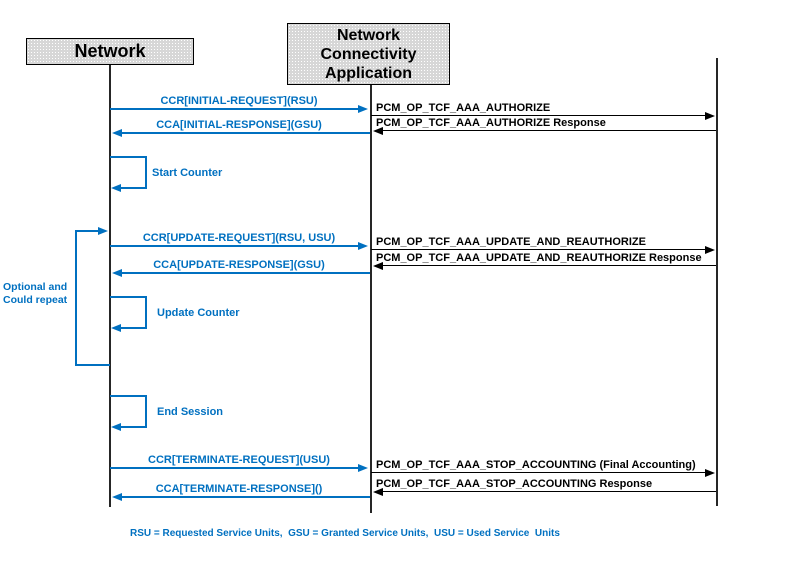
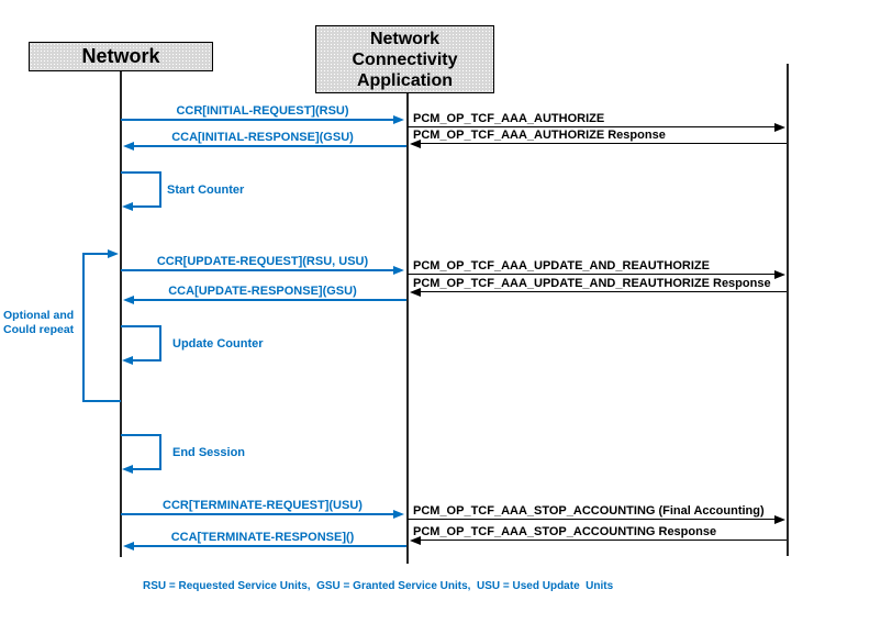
  Network
  Network Connectivity Application
  CCR[INITIAL-REQUEST](RSU)
  PCM_OP_TCF_AAA_AUTHORIZE
  PCM_OP_TCF_AAA_AUTHORIZE Response
  CCA[INITIAL-RESPONSE](GSU)
  Start Counter
  Optional and
  Could repeat
  CCR[UPDATE-REQUEST](RSU, USU)
  PCM_OP_TCF_AAA_UPDATE_AND_REAUTHORIZE
  PCM_OP_TCF_AAA_UPDATE_AND_REAUTHORIZE Response
  CCA[UPDATE-RESPONSE](GSU)
  Update Counter
  End Session
  CCR[TERMINATE-REQUEST](USU)
  PCM_OP_TCF_AAA_STOP_ACCOUNTING (Final Accounting)
  PCM_OP_TCF_AAA_STOP_ACCOUNTING Response
  CCA[TERMINATE-RESPONSE]()
- RSU = Requested Service Units, GSU = Granted Service Units, USU = Used Service Units
+ RSU = Requested Service Units, GSU = Granted Service Units, USU = Used Update Units
